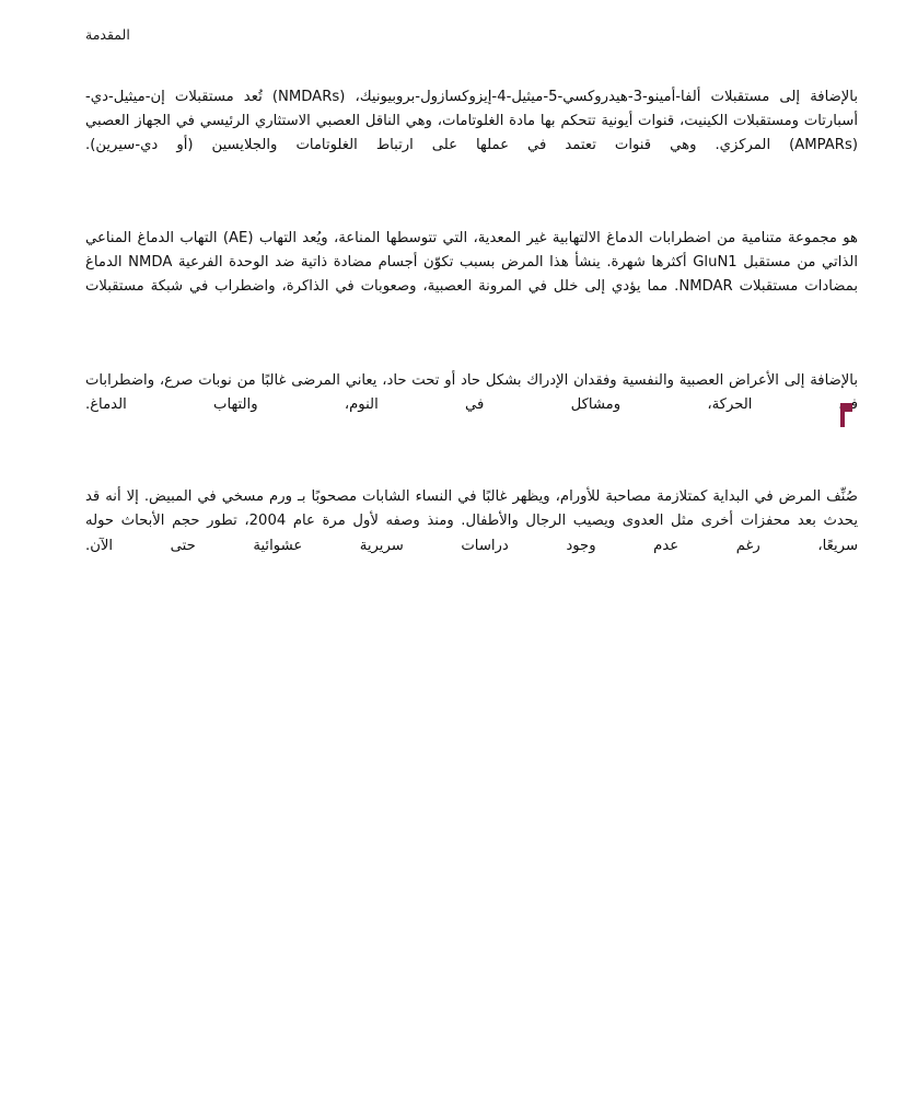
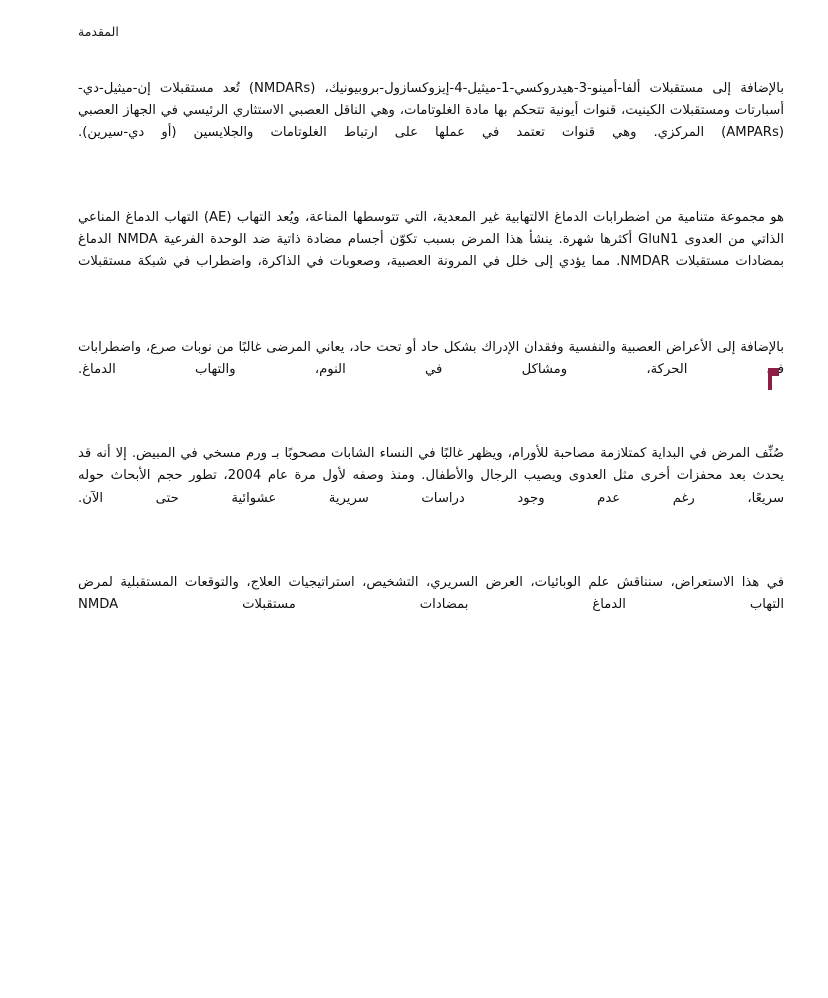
  المقدمة
- بالإضافة إلى مستقبلات ألفا-أمينو-3-هيدروكسي-5-ميثيل-4-إيزوكسازول-بروبيونيك، (NMDARs) تُعد مستقبلات إن-ميثيل-دي-أسبارتات ومستقبلات الكينيت، قنوات أيونية تتحكم بها مادة الغلوتامات، وهي الناقل العصبي الاستثاري الرئيسي في الجهاز العصبي (AMPARs) المركزي. وهي قنوات تعتمد في عملها على ارتباط الغلوتامات والجلايسين (أو دي-سيرين).
+ بالإضافة إلى مستقبلات ألفا-أمينو-3-هيدروكسي-1-ميثيل-4-إيزوكسازول-بروبيونيك، (NMDARs) تُعد مستقبلات إن-ميثيل-دي-أسبارتات ومستقبلات الكينيت، قنوات أيونية تتحكم بها مادة الغلوتامات، وهي الناقل العصبي الاستثاري الرئيسي في الجهاز العصبي (AMPARs) المركزي. وهي قنوات تعتمد في عملها على ارتباط الغلوتامات والجلايسين (أو دي-سيرين).
- هو مجموعة متنامية من اضطرابات الدماغ الالتهابية غير المعدية، التي تتوسطها المناعة، ويُعد التهاب (AE) التهاب الدماغ المناعي الذاتي من مستقبل GluN1 أكثرها شهرة. ينشأ هذا المرض بسبب تكوّن أجسام مضادة ذاتية ضد الوحدة الفرعية NMDA الدماغ بمضادات مستقبلات NMDAR. مما يؤدي إلى خلل في المرونة العصبية، وصعوبات في الذاكرة، واضطراب في شبكة مستقبلات
+ هو مجموعة متنامية من اضطرابات الدماغ الالتهابية غير المعدية، التي تتوسطها المناعة، ويُعد التهاب (AE) التهاب الدماغ المناعي الذاتي من العدوى GluN1 أكثرها شهرة. ينشأ هذا المرض بسبب تكوّن أجسام مضادة ذاتية ضد الوحدة الفرعية NMDA الدماغ بمضادات مستقبلات NMDAR. مما يؤدي إلى خلل في المرونة العصبية، وصعوبات في الذاكرة، واضطراب في شبكة مستقبلات
  بالإضافة إلى الأعراض العصبية والنفسية وفقدان الإدراك بشكل حاد أو تحت حاد، يعاني المرضى غالبًا من نوبات صرع، واضطرابات ف الحركة، ومشاكل في النوم، والتهاب الدماغ.
  صُنِّف المرض في البداية كمتلازمة مصاحبة للأورام، ويظهر غالبًا في النساء الشابات مصحوبًا بـ ورم مسخي في المبيض. إلا أنه قد يحدث بعد محفزات أخرى مثل العدوى ويصيب الرجال والأطفال. ومنذ وصفه لأول مرة عام 2004، تطور حجم الأبحاث حوله سريعًا، رغم عدم وجود دراسات سريرية عشوائية حتى الآن.
+ في هذا الاستعراض، سنناقش علم الوبائيات، العرض السريري، التشخيص، استراتيجيات العلاج، والتوقعات المستقبلية لمرض التهاب الدماغ بمضادات مستقبلات NMDA
